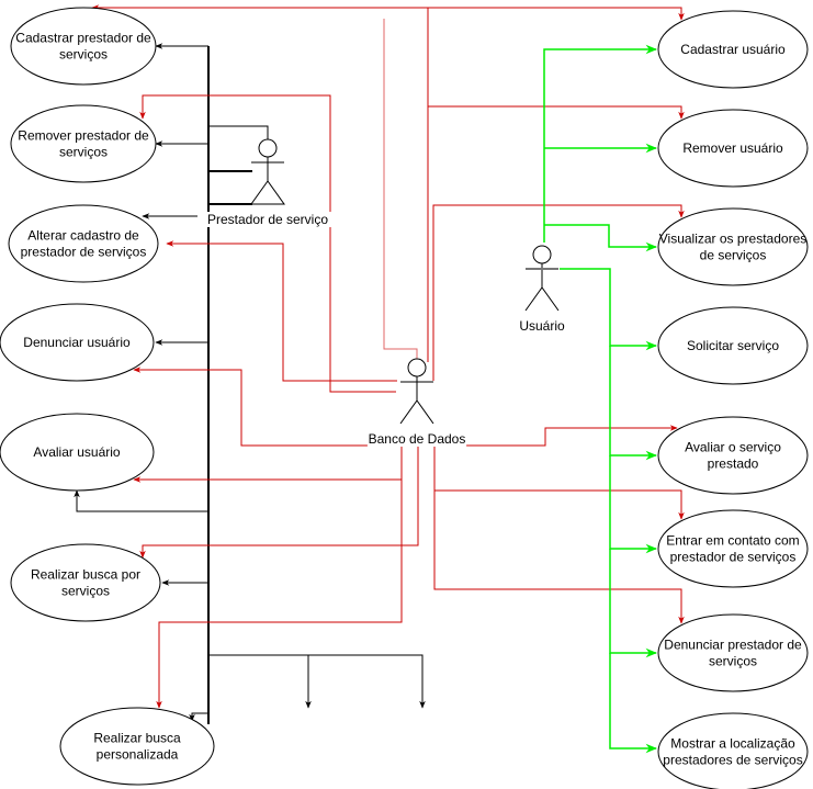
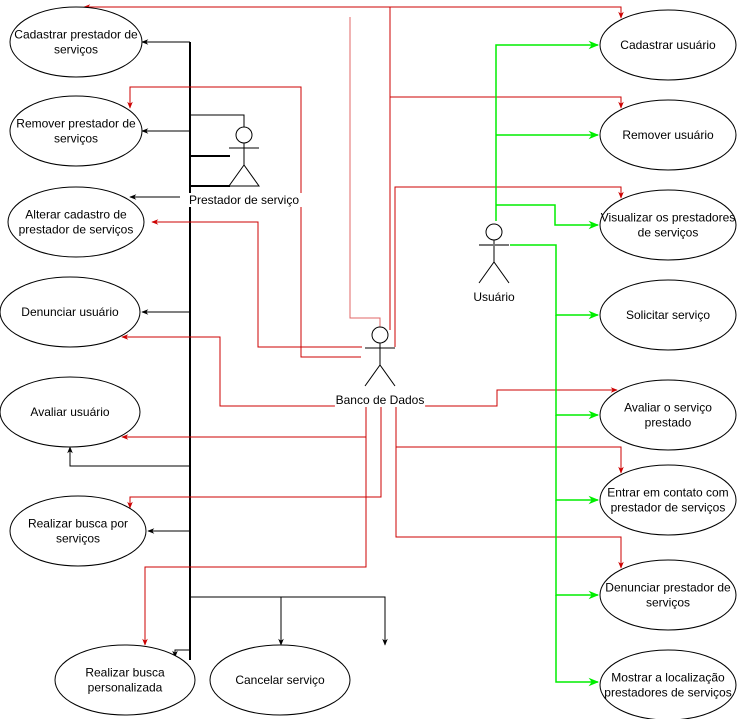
  Cadastrar prestador de
  serviços
  Remover prestador de
  serviços
  Alterar cadastro de
  prestador de serviços
  Denunciar usuário
  Avaliar usuário
  Realizar busca por
  serviços
  Realizar busca
  personalizada
+ Cancelar serviço
  Cadastrar usuário
  Remover usuário
  Visualizar os prestadores
  de serviços
  Solicitar serviço
  Avaliar o serviço
  prestado
  Entrar em contato com
  prestador de serviços
  Denunciar prestador de
  serviços
  Mostrar a localização
  prestadores de serviços
  Prestador de serviço
  Banco de Dados
  Usuário
